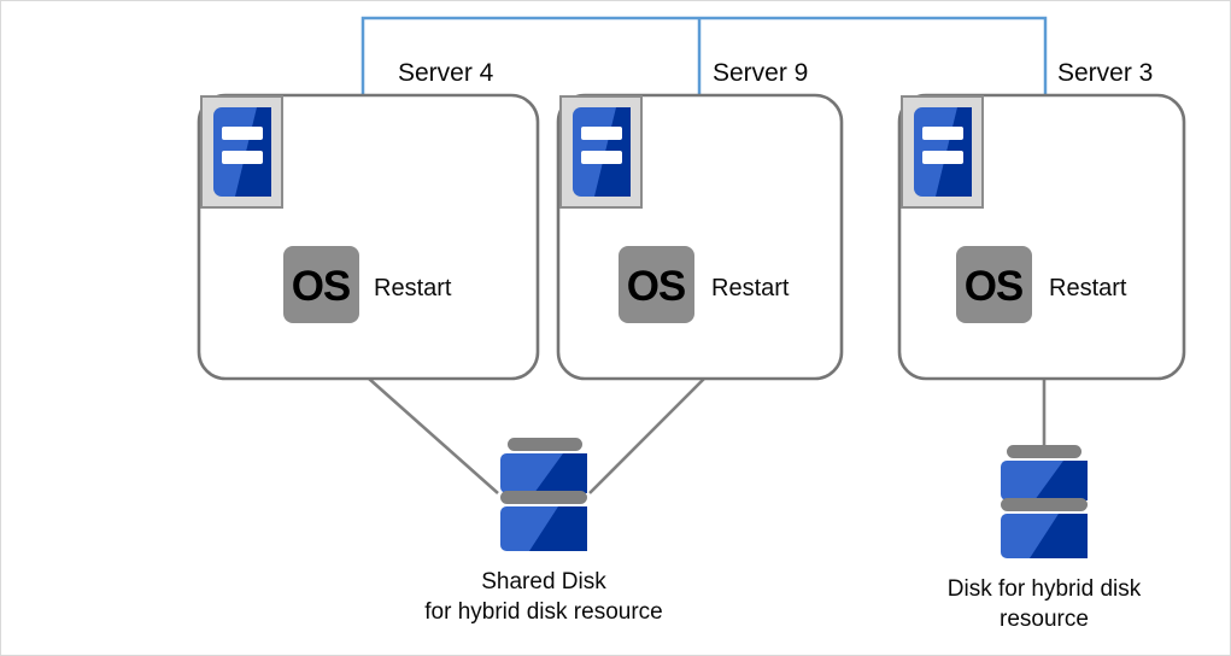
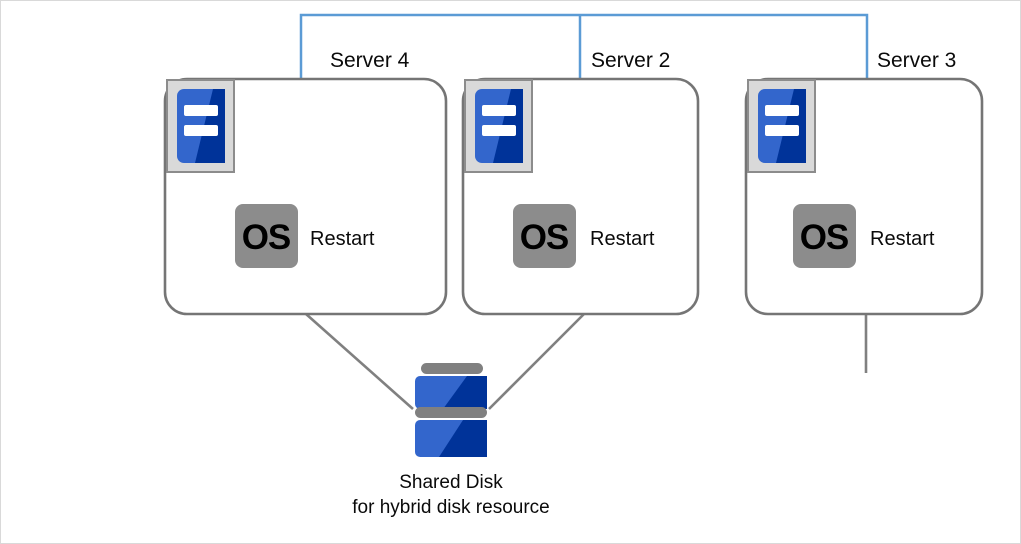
  OS
  Restart
  Server 4
  OS
  Restart
- Server 9
+ Server 2
  OS
  Restart
  Server 3
  Shared Disk
  for hybrid disk resource
- Disk for hybrid disk
- resource
